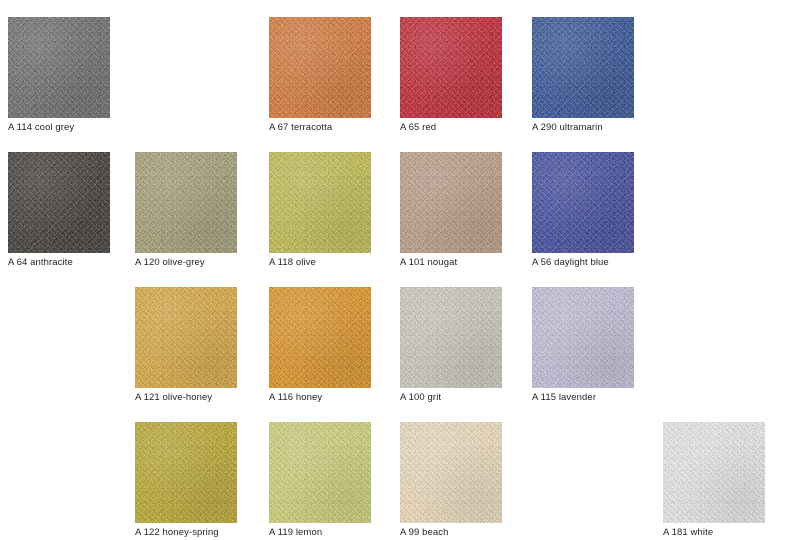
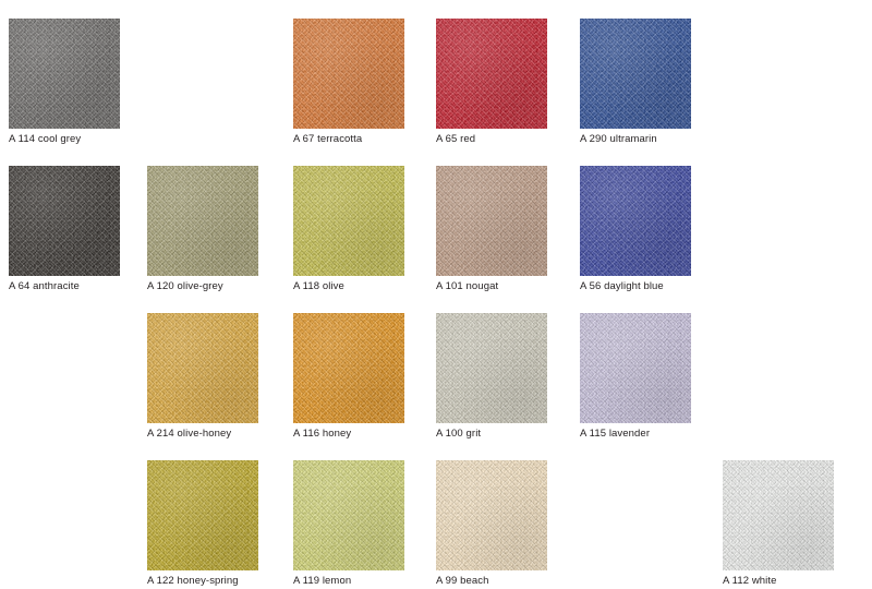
  A 114 cool grey
  A 67 terracotta
  A 65 red
  A 290 ultramarin
  A 64 anthracite
  A 120 olive-grey
  A 118 olive
  A 101 nougat
  A 56 daylight blue
- A 121 olive-honey
+ A 214 olive-honey
  A 116 honey
  A 100 grit
  A 115 lavender
  A 122 honey-spring
  A 119 lemon
  A 99 beach
- A 181 white
+ A 112 white
